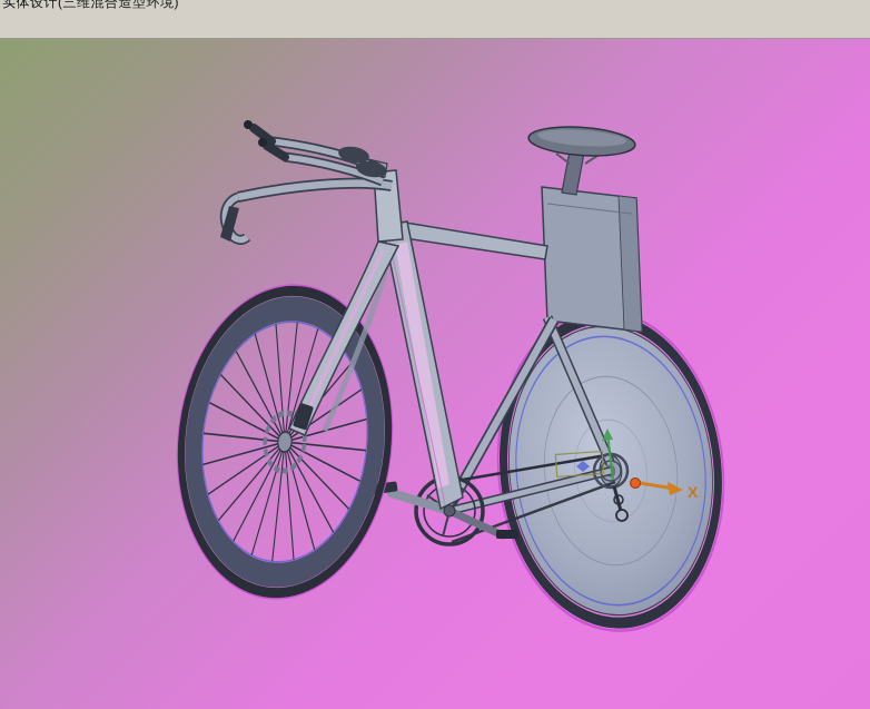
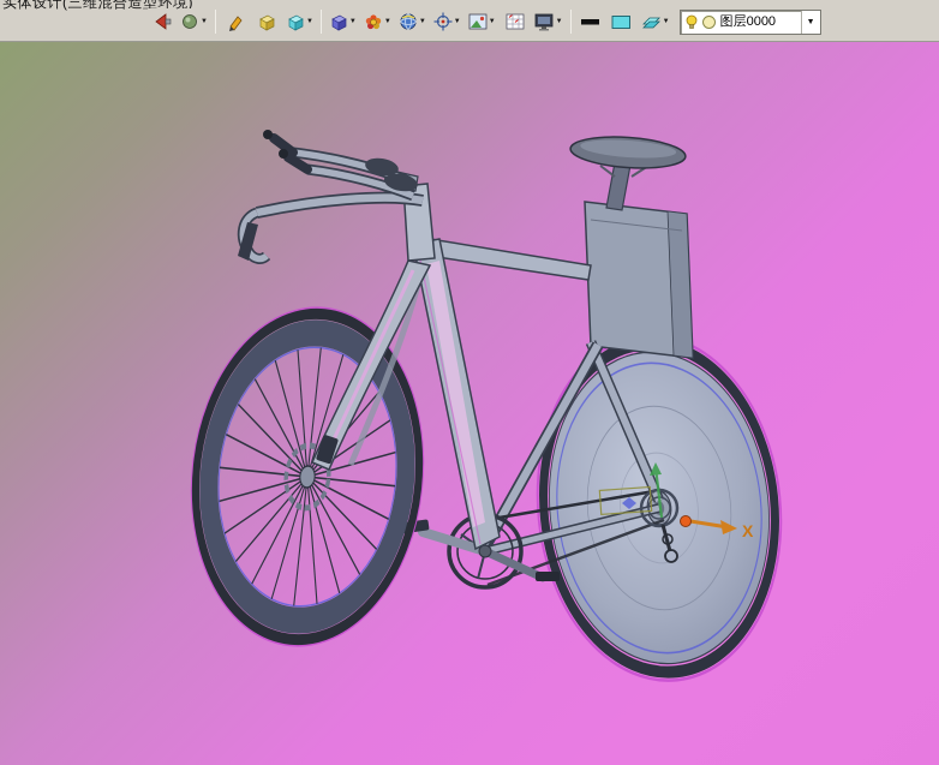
  实体设计(三维混合造型环境)
+ 图层0000
  X
